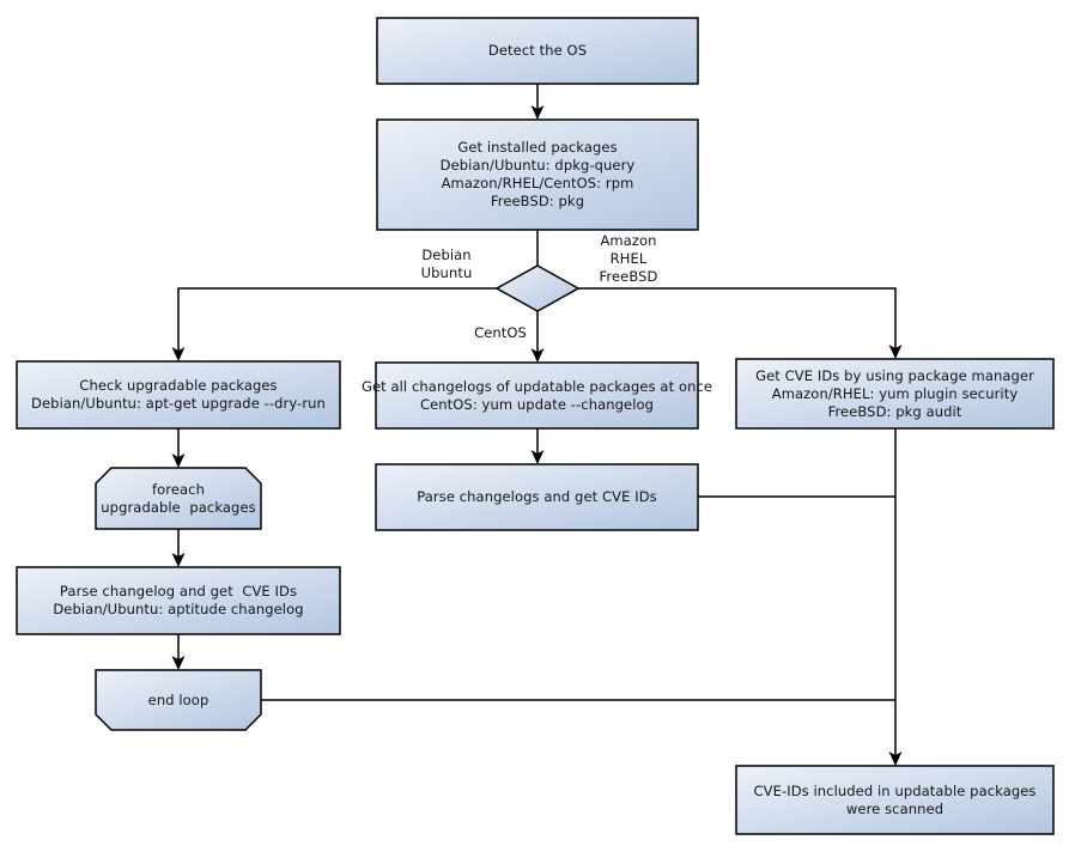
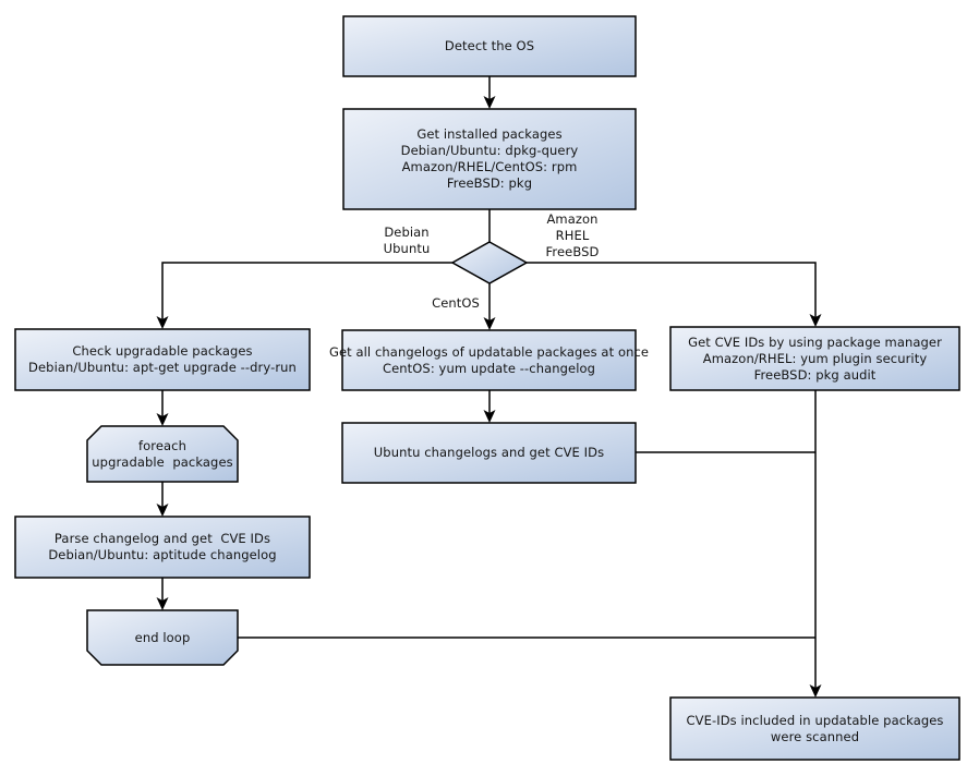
  Detect the OS
  Get installed packages
  Debian/Ubuntu: dpkg-query
  Amazon/RHEL/CentOS: rpm
  FreeBSD: pkg
  Check upgradable packages
  Debian/Ubuntu: apt-get upgrade --dry-run
  foreach
  upgradable packages
  Parse changelog and get CVE IDs
  Debian/Ubuntu: aptitude changelog
  end loop
  Get all changelogs of updatable packages at once
  CentOS: yum update --changelog
- Parse changelogs and get CVE IDs
+ Ubuntu changelogs and get CVE IDs
  Get CVE IDs by using package manager
  Amazon/RHEL: yum plugin security
  FreeBSD: pkg audit
  CVE-IDs included in updatable packages
  were scanned
  Debian
  Ubuntu
  Amazon
  RHEL
  FreeBSD
  CentOS
